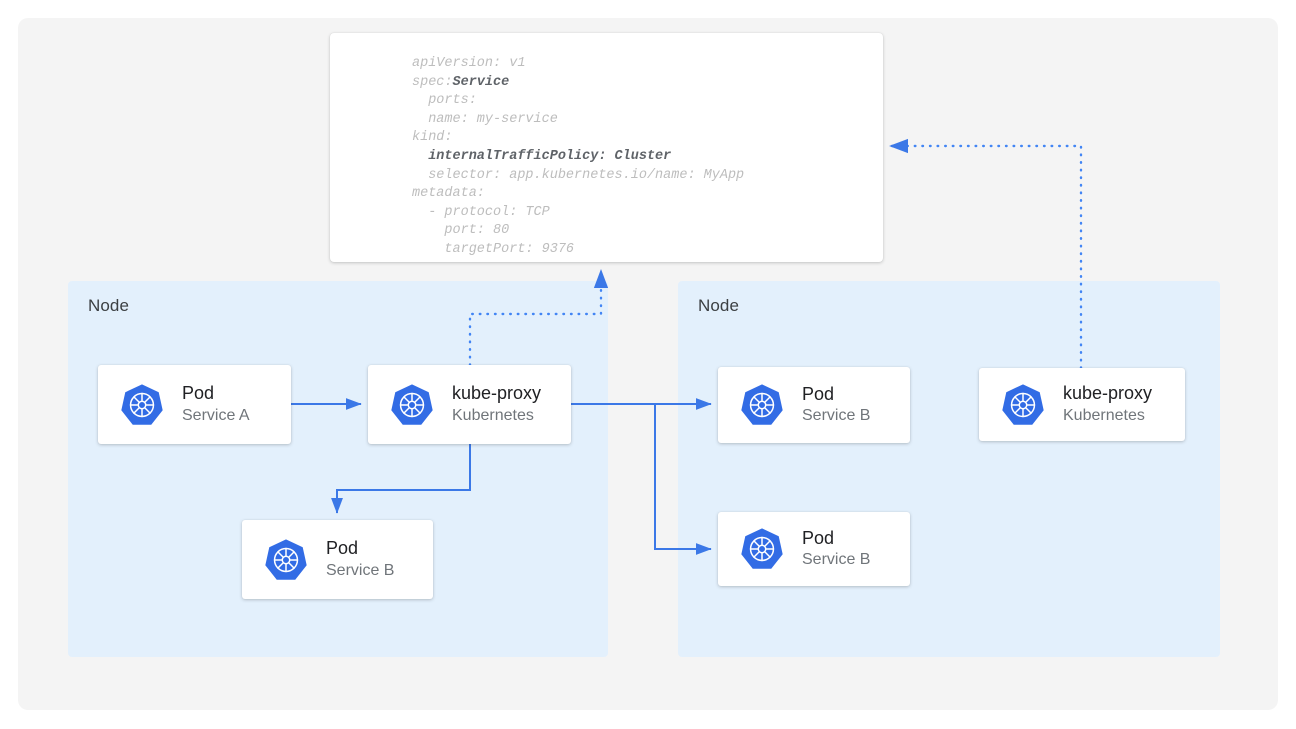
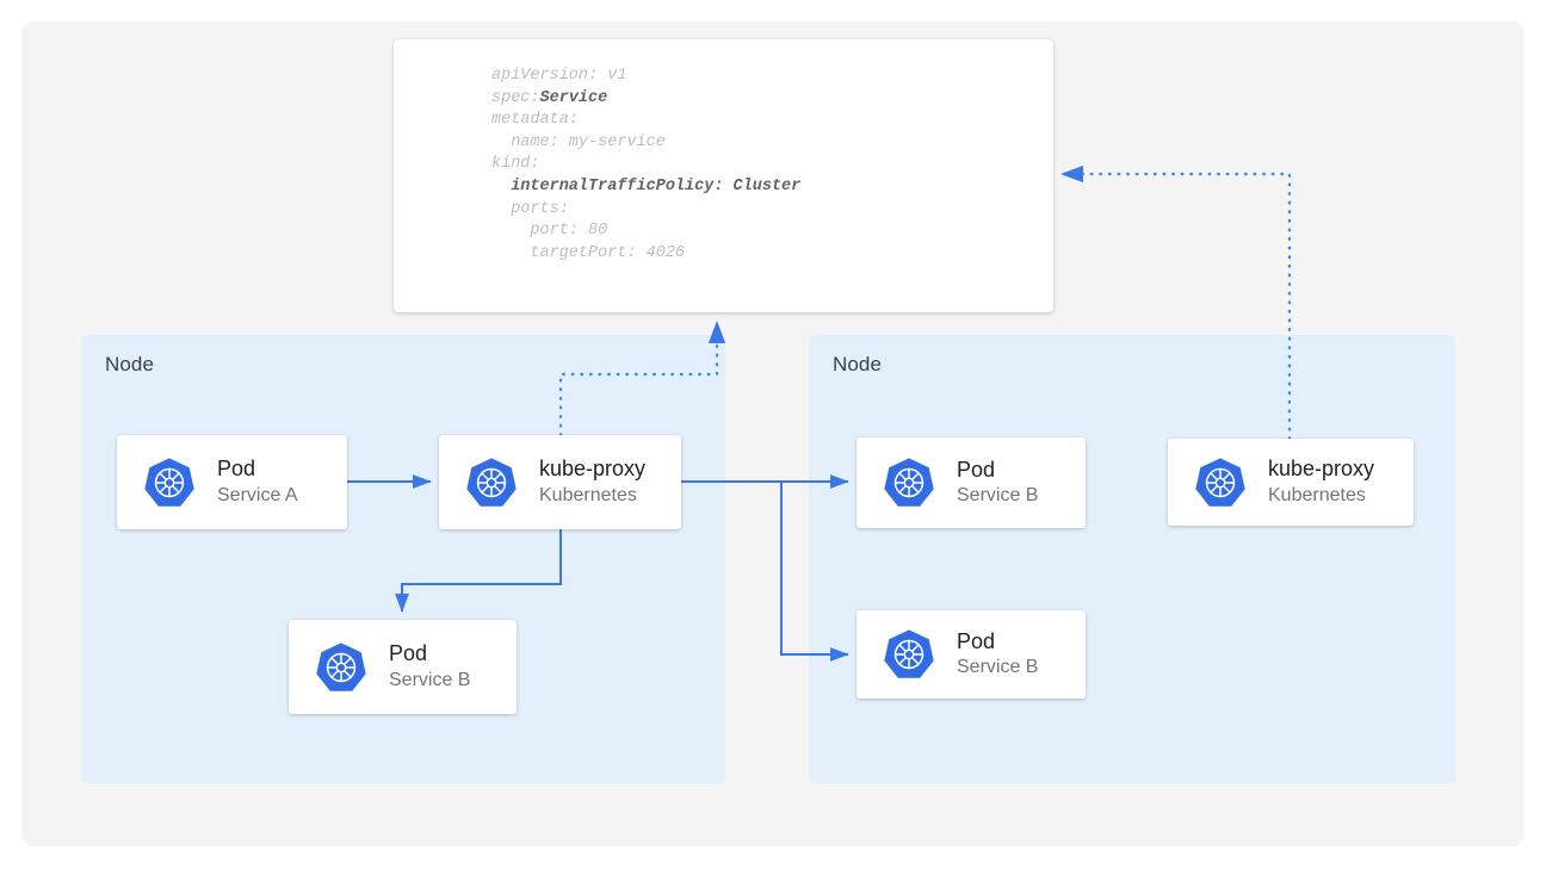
  Node
  Node
  apiVersion: v1
  spec:Service
- ports:
+ metadata:
  name: my-service
  kind:
  internalTrafficPolicy: Cluster
- selector: app.kubernetes.io/name: MyApp
- metadata:
+ ports:
- - protocol: TCP
  port: 80
- targetPort: 9376
+ targetPort: 4026
  Pod
  Service A
  kube-proxy
  Kubernetes
  Pod
  Service B
  Pod
  Service B
  Pod
  Service B
  kube-proxy
  Kubernetes
